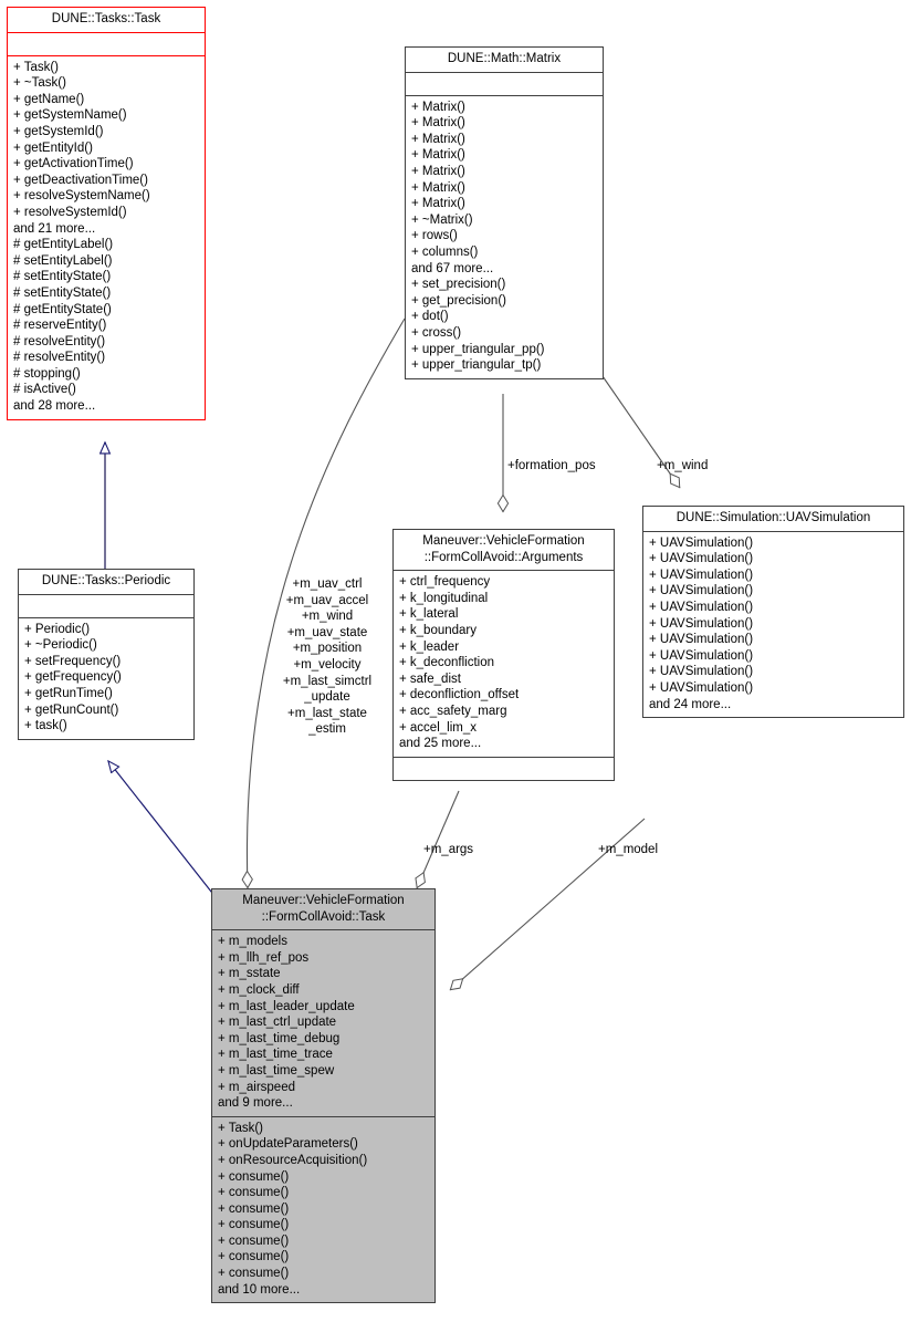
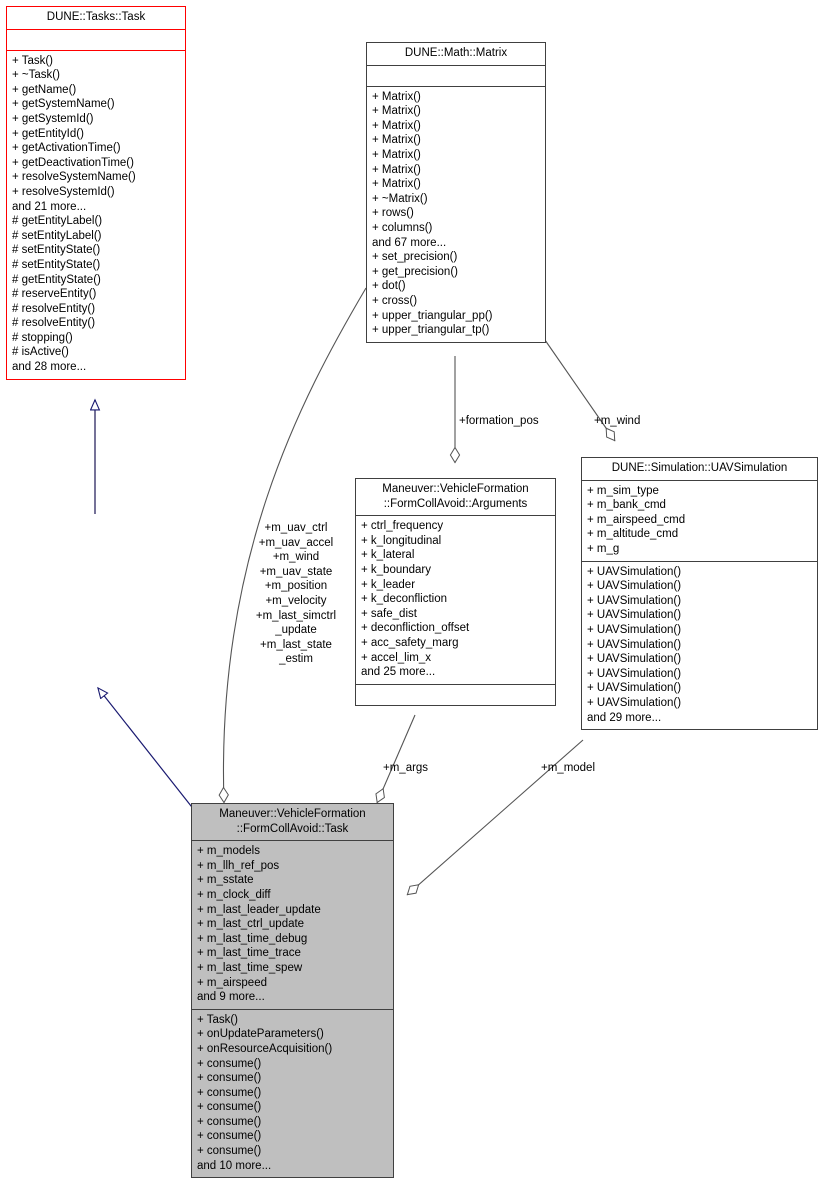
  DUNE::Tasks::Task
  + Task()
  + ~Task()
  + getName()
  + getSystemName()
  + getSystemId()
  + getEntityId()
  + getActivationTime()
  + getDeactivationTime()
  + resolveSystemName()
  + resolveSystemId()
  and 21 more...
  # getEntityLabel()
  # setEntityLabel()
  # setEntityState()
  # setEntityState()
  # getEntityState()
  # reserveEntity()
  # resolveEntity()
  # resolveEntity()
  # stopping()
  # isActive()
  and 28 more...
  DUNE::Math::Matrix
  + Matrix()
  + Matrix()
  + Matrix()
  + Matrix()
  + Matrix()
  + Matrix()
  + Matrix()
  + ~Matrix()
  + rows()
  + columns()
  and 67 more...
  + set_precision()
  + get_precision()
  + dot()
  + cross()
  + upper_triangular_pp()
  + upper_triangular_tp()
- DUNE::Tasks::Periodic
- + Periodic()
- + ~Periodic()
- + setFrequency()
- + getFrequency()
- + getRunTime()
- + getRunCount()
- + task()
  Maneuver::VehicleFormation
  ::FormCollAvoid::Arguments
  + ctrl_frequency
  + k_longitudinal
  + k_lateral
  + k_boundary
  + k_leader
  + k_deconfliction
  + safe_dist
  + deconfliction_offset
  + acc_safety_marg
  + accel_lim_x
  and 25 more...
  DUNE::Simulation::UAVSimulation
+ + m_sim_type
+ + m_bank_cmd
+ + m_airspeed_cmd
+ + m_altitude_cmd
+ + m_g
  + UAVSimulation()
  + UAVSimulation()
  + UAVSimulation()
  + UAVSimulation()
  + UAVSimulation()
  + UAVSimulation()
  + UAVSimulation()
  + UAVSimulation()
  + UAVSimulation()
  + UAVSimulation()
- and 24 more...
+ and 29 more...
  Maneuver::VehicleFormation
  ::FormCollAvoid::Task
  + m_models
  + m_llh_ref_pos
  + m_sstate
  + m_clock_diff
  + m_last_leader_update
  + m_last_ctrl_update
  + m_last_time_debug
  + m_last_time_trace
  + m_last_time_spew
  + m_airspeed
  and 9 more...
  + Task()
  + onUpdateParameters()
  + onResourceAcquisition()
  + consume()
  + consume()
  + consume()
  + consume()
  + consume()
  + consume()
  + consume()
  and 10 more...
  +m_uav_ctrl
  +m_uav_accel
  +m_wind
  +m_uav_state
  +m_position
  +m_velocity
  +m_last_simctrl
  _update
  +m_last_state
  _estim
  +formation_pos
  +m_wind
  +m_args
  +m_model
